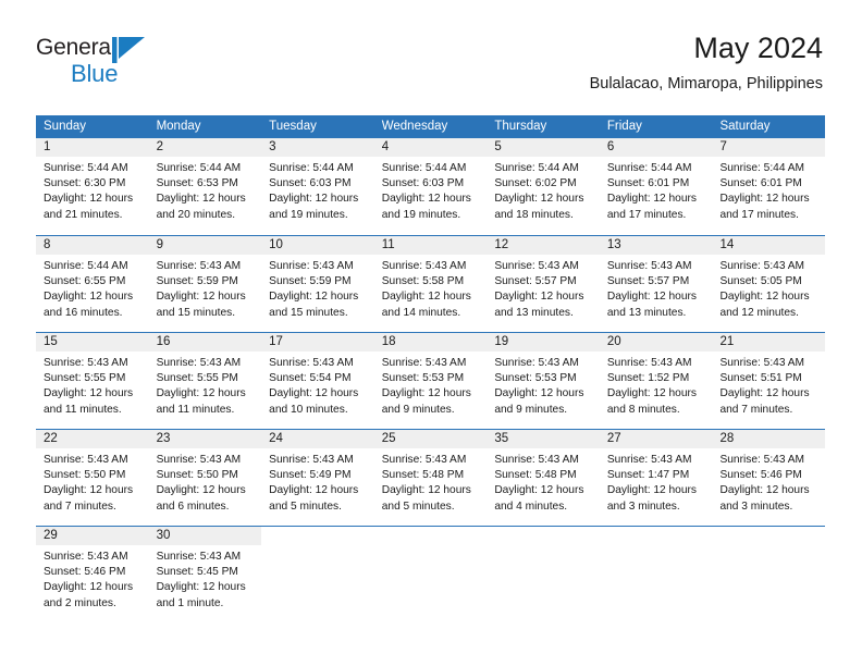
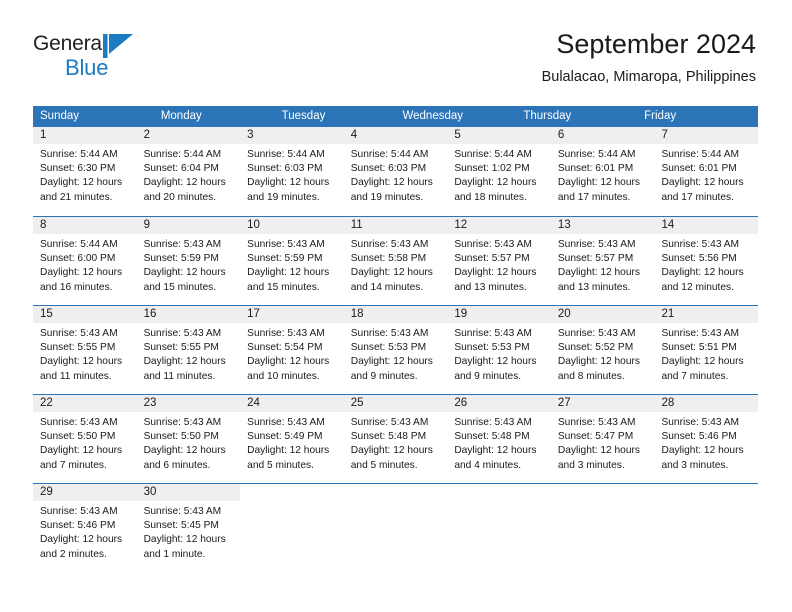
  Genera
  Blue
- May 2024
+ September 2024
  Bulalacao, Mimaropa, Philippines
  Sunday
  Monday
  Tuesday
  Wednesday
  Thursday
  Friday
- Saturday
  1
  Sunrise: 5:44 AM
  Sunset: 6:30 PM
  Daylight: 12 hours
  and 21 minutes.
  2
  Sunrise: 5:44 AM
- Sunset: 6:53 PM
+ Sunset: 6:04 PM
  Daylight: 12 hours
  and 20 minutes.
  3
  Sunrise: 5:44 AM
  Sunset: 6:03 PM
  Daylight: 12 hours
  and 19 minutes.
  4
  Sunrise: 5:44 AM
  Sunset: 6:03 PM
  Daylight: 12 hours
  and 19 minutes.
  5
  Sunrise: 5:44 AM
- Sunset: 6:02 PM
+ Sunset: 1:02 PM
  Daylight: 12 hours
  and 18 minutes.
  6
  Sunrise: 5:44 AM
  Sunset: 6:01 PM
  Daylight: 12 hours
  and 17 minutes.
  7
  Sunrise: 5:44 AM
  Sunset: 6:01 PM
  Daylight: 12 hours
  and 17 minutes.
  8
  Sunrise: 5:44 AM
- Sunset: 6:55 PM
+ Sunset: 6:00 PM
  Daylight: 12 hours
  and 16 minutes.
  9
  Sunrise: 5:43 AM
  Sunset: 5:59 PM
  Daylight: 12 hours
  and 15 minutes.
  10
  Sunrise: 5:43 AM
  Sunset: 5:59 PM
  Daylight: 12 hours
  and 15 minutes.
  11
  Sunrise: 5:43 AM
  Sunset: 5:58 PM
  Daylight: 12 hours
  and 14 minutes.
  12
  Sunrise: 5:43 AM
  Sunset: 5:57 PM
  Daylight: 12 hours
  and 13 minutes.
  13
  Sunrise: 5:43 AM
  Sunset: 5:57 PM
  Daylight: 12 hours
  and 13 minutes.
  14
  Sunrise: 5:43 AM
- Sunset: 5:05 PM
+ Sunset: 5:56 PM
  Daylight: 12 hours
  and 12 minutes.
  15
  Sunrise: 5:43 AM
  Sunset: 5:55 PM
  Daylight: 12 hours
  and 11 minutes.
  16
  Sunrise: 5:43 AM
  Sunset: 5:55 PM
  Daylight: 12 hours
  and 11 minutes.
  17
  Sunrise: 5:43 AM
  Sunset: 5:54 PM
  Daylight: 12 hours
  and 10 minutes.
  18
  Sunrise: 5:43 AM
  Sunset: 5:53 PM
  Daylight: 12 hours
  and 9 minutes.
  19
  Sunrise: 5:43 AM
  Sunset: 5:53 PM
  Daylight: 12 hours
  and 9 minutes.
  20
  Sunrise: 5:43 AM
- Sunset: 1:52 PM
+ Sunset: 5:52 PM
  Daylight: 12 hours
  and 8 minutes.
  21
  Sunrise: 5:43 AM
  Sunset: 5:51 PM
  Daylight: 12 hours
  and 7 minutes.
  22
  Sunrise: 5:43 AM
  Sunset: 5:50 PM
  Daylight: 12 hours
  and 7 minutes.
  23
  Sunrise: 5:43 AM
  Sunset: 5:50 PM
  Daylight: 12 hours
  and 6 minutes.
  24
  Sunrise: 5:43 AM
  Sunset: 5:49 PM
  Daylight: 12 hours
  and 5 minutes.
  25
  Sunrise: 5:43 AM
  Sunset: 5:48 PM
  Daylight: 12 hours
  and 5 minutes.
- 35
+ 26
  Sunrise: 5:43 AM
  Sunset: 5:48 PM
  Daylight: 12 hours
  and 4 minutes.
  27
  Sunrise: 5:43 AM
- Sunset: 1:47 PM
+ Sunset: 5:47 PM
  Daylight: 12 hours
  and 3 minutes.
  28
  Sunrise: 5:43 AM
  Sunset: 5:46 PM
  Daylight: 12 hours
  and 3 minutes.
  29
  Sunrise: 5:43 AM
  Sunset: 5:46 PM
  Daylight: 12 hours
  and 2 minutes.
  30
  Sunrise: 5:43 AM
  Sunset: 5:45 PM
  Daylight: 12 hours
  and 1 minute.
